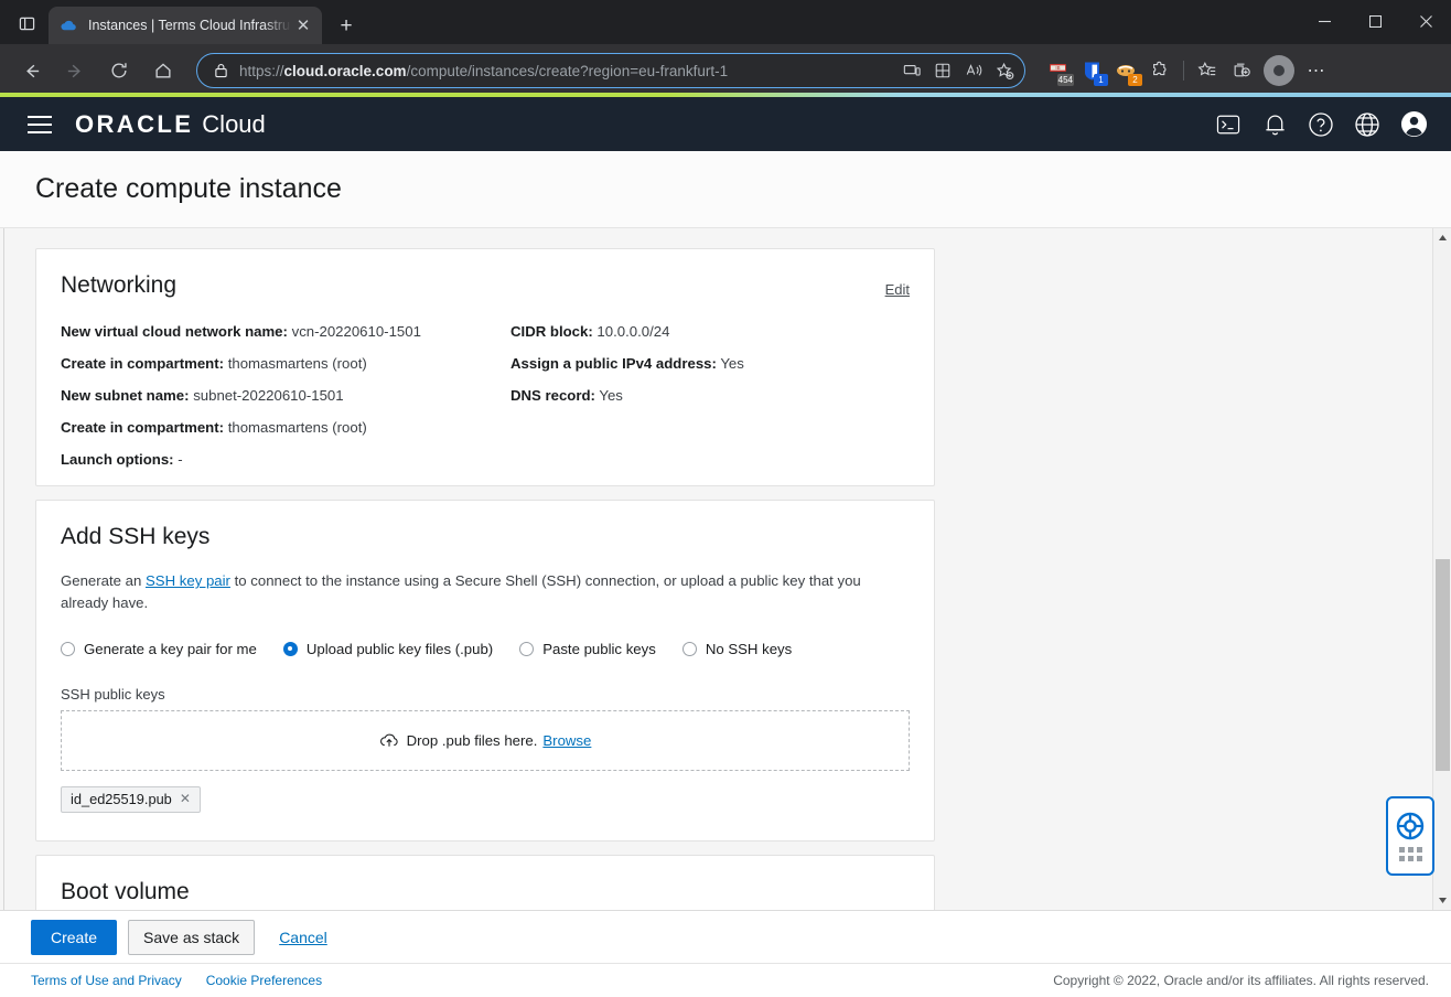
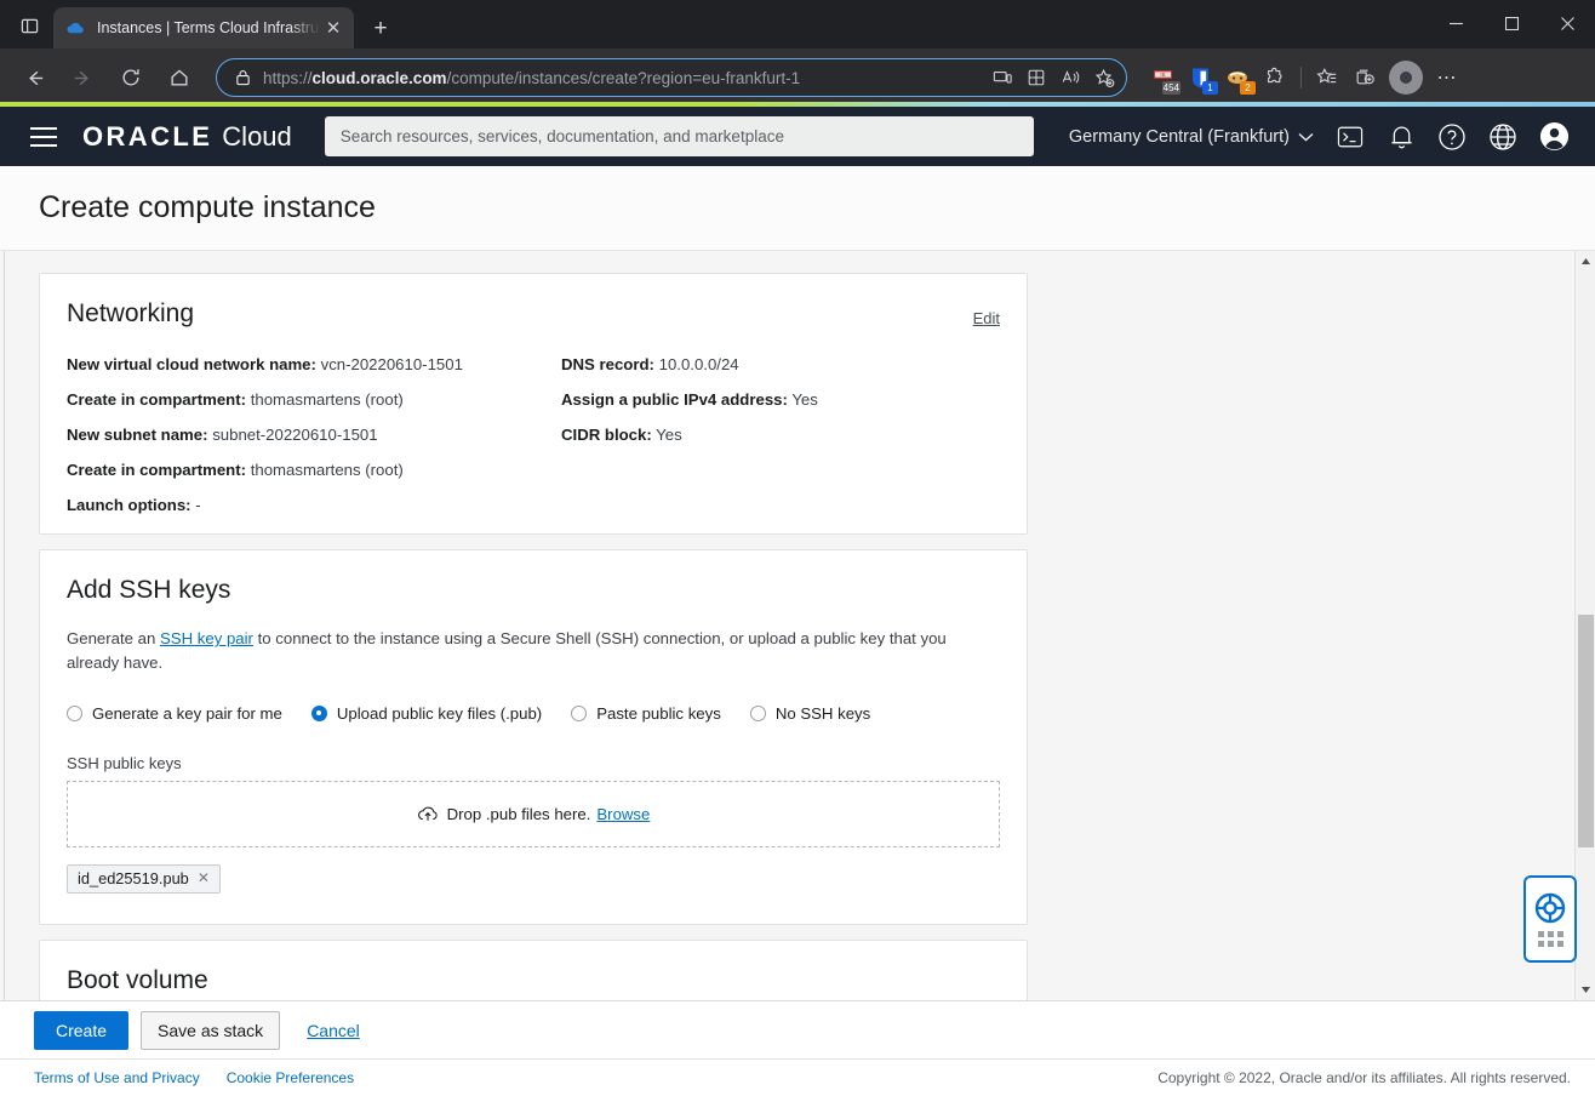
  Instances | Terms Cloud Infrastru
  ✕
  +
  https://cloud.oracle.com/compute/instances/create?region=eu-frankfurt-1
  454
  1
  2
  ⋯
  ORACLE
  Cloud
+ Search resources, services, documentation, and marketplace
+ Germany Central (Frankfurt)
  Create compute instance
  Networking
  Edit
  New virtual cloud network name: vcn-20220610-1501
  Create in compartment: thomasmartens (root)
  New subnet name: subnet-20220610-1501
  Create in compartment: thomasmartens (root)
  Launch options: -
- CIDR block: 10.0.0.0/24
+ DNS record: 10.0.0.0/24
  Assign a public IPv4 address: Yes
- DNS record: Yes
+ CIDR block: Yes
  Add SSH keys
  Generate an SSH key pair to connect to the instance using a Secure Shell (SSH) connection, or upload a public key that you already have.
  Generate a key pair for me
  Upload public key files (.pub)
  Paste public keys
  No SSH keys
  SSH public keys
  Drop .pub files here.
  Browse
  id_ed25519.pub
  ✕
  Boot volume
  Create
  Save as stack
  Cancel
  Terms of Use and Privacy
  Cookie Preferences
  Copyright © 2022, Oracle and/or its affiliates. All rights reserved.
